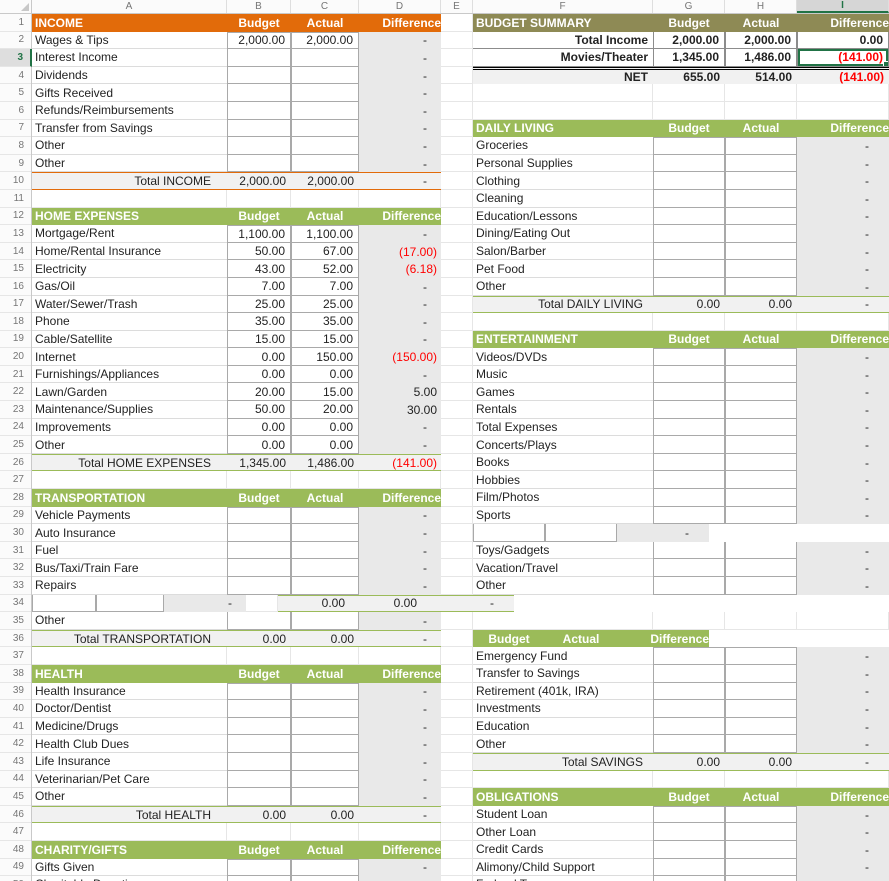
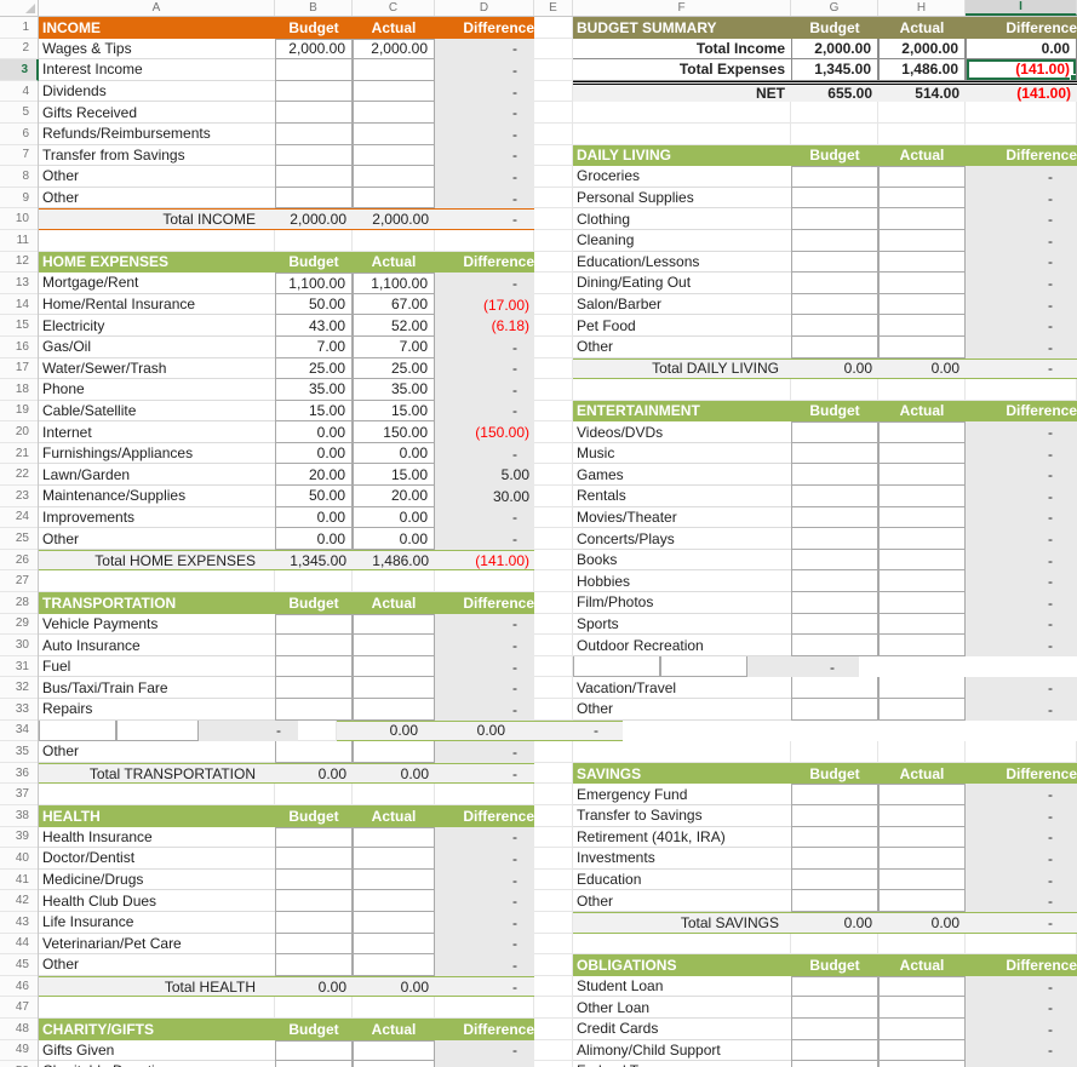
  A
  B
  C
  D
  E
  F
  G
  H
  I
  1
  2
  3
  4
  5
  6
  7
  8
  9
  10
  11
  12
  13
  14
  15
  16
  17
  18
  19
  20
  21
  22
  23
  24
  25
  26
  27
  28
  29
  30
  31
  32
  33
  34
  35
  36
  37
  38
  39
  40
  41
  42
  43
  44
  45
  46
  47
  48
  49
  INCOME
  Budget
  Actual
  Difference
  BUDGET SUMMARY
  Budget
  Actual
  Difference
  Wages & Tips
  2,000.00
  2,000.00
  -
  Total Income
  2,000.00
  2,000.00
  0.00
  Interest Income
  -
- Movies/Theater
+ Total Expenses
  1,345.00
  1,486.00
  (141.00)
  Dividends
  -
  NET
  655.00
  514.00
  (141.00)
  Gifts Received
  -
  Refunds/Reimbursements
  -
  Transfer from Savings
  -
  DAILY LIVING
  Budget
  Actual
  Difference
  Other
  -
  Groceries
  -
  Other
  -
  Personal Supplies
  -
  Total INCOME
  2,000.00
  2,000.00
  -
  Clothing
  -
  Cleaning
  -
  HOME EXPENSES
  Budget
  Actual
  Difference
  Education/Lessons
  -
  Mortgage/Rent
  1,100.00
  1,100.00
  -
  Dining/Eating Out
  -
  Home/Rental Insurance
  50.00
  67.00
  (17.00)
  Salon/Barber
  -
  Electricity
  43.00
  52.00
  (6.18)
  Pet Food
  -
  Gas/Oil
  7.00
  7.00
  -
  Other
  -
  Water/Sewer/Trash
  25.00
  25.00
  -
  Total DAILY LIVING
  0.00
  0.00
  -
  Phone
  35.00
  35.00
  -
  Cable/Satellite
  15.00
  15.00
  -
  ENTERTAINMENT
  Budget
  Actual
  Difference
  Internet
  0.00
  150.00
  (150.00)
  Videos/DVDs
  -
  Furnishings/Appliances
  0.00
  0.00
  -
  Music
  -
  Lawn/Garden
  20.00
  15.00
  5.00
  Games
  -
  Maintenance/Supplies
  50.00
  20.00
  30.00
  Rentals
  -
  Improvements
  0.00
  0.00
  -
- Total Expenses
+ Movies/Theater
  -
  Other
  0.00
  0.00
  -
  Concerts/Plays
  -
  Total HOME EXPENSES
  1,345.00
  1,486.00
  (141.00)
  Books
  -
  Hobbies
  -
  TRANSPORTATION
  Budget
  Actual
  Difference
  Film/Photos
  -
  Vehicle Payments
  -
  Sports
  -
  Auto Insurance
  -
+ Outdoor Recreation
  -
  Fuel
  -
- Toys/Gadgets
  -
  Bus/Taxi/Train Fare
  -
  Vacation/Travel
  -
  Repairs
  -
  Other
  -
  -
  0.00
  0.00
  -
  Other
  -
  Total TRANSPORTATION
  0.00
  0.00
  -
+ SAVINGS
  Budget
  Actual
  Difference
  Emergency Fund
  -
  HEALTH
  Budget
  Actual
  Difference
  Transfer to Savings
  -
  Health Insurance
  -
  Retirement (401k, IRA)
  -
  Doctor/Dentist
  -
  Investments
  -
  Medicine/Drugs
  -
  Education
  -
  Health Club Dues
  -
  Other
  -
  Life Insurance
  -
  Total SAVINGS
  0.00
  0.00
  -
  Veterinarian/Pet Care
  -
  Other
  -
  OBLIGATIONS
  Budget
  Actual
  Difference
  Total HEALTH
  0.00
  0.00
  -
  Student Loan
  -
  Other Loan
  -
  CHARITY/GIFTS
  Budget
  Actual
  Difference
  Credit Cards
  -
  Gifts Given
  -
  Alimony/Child Support
  -
